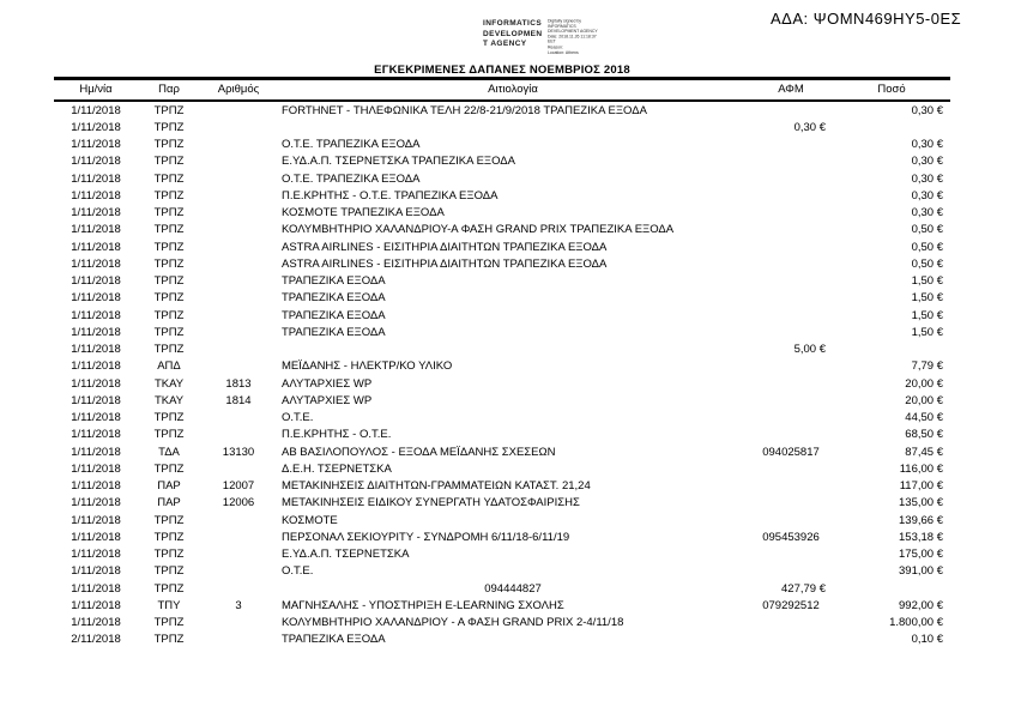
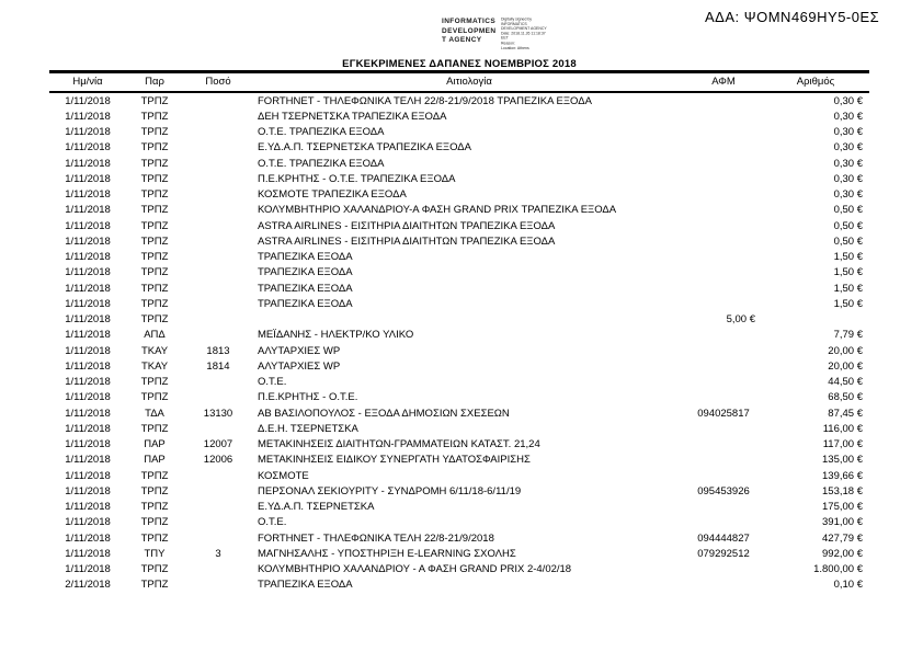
  ΑΔΑ: ΨΟΜΝ469ΗΥ5-0ΕΣ
  ΕΓΚΕΚΡΙΜΕΝΕΣ ΔΑΠΑΝΕΣ ΝΟΕΜΒΡΙΟΣ 2018
  Ημ/νία
  Παρ
- Αριθμός
+ Ποσό
  Αιτιολογία
  ΑΦΜ
- Ποσό
+ Αριθμός
  1/11/2018
  ΤΡΠΖ
  FORTHNET - ΤΗΛΕΦΩΝΙΚΑ ΤΕΛΗ 22/8-21/9/2018 ΤΡΑΠΕΖΙΚΑ ΕΞΟΔΑ
  0,30 €
  1/11/2018
  ΤΡΠΖ
+ ΔΕΗ ΤΣΕΡΝΕΤΣΚΑ ΤΡΑΠΕΖΙΚΑ ΕΞΟΔΑ
  0,30 €
  1/11/2018
  ΤΡΠΖ
  Ο.Τ.Ε. ΤΡΑΠΕΖΙΚΑ ΕΞΟΔΑ
  0,30 €
  1/11/2018
  ΤΡΠΖ
  Ε.ΥΔ.Α.Π. ΤΣΕΡΝΕΤΣΚΑ ΤΡΑΠΕΖΙΚΑ ΕΞΟΔΑ
  0,30 €
  1/11/2018
  ΤΡΠΖ
  Ο.Τ.Ε. ΤΡΑΠΕΖΙΚΑ ΕΞΟΔΑ
  0,30 €
  1/11/2018
  ΤΡΠΖ
  Π.Ε.ΚΡΗΤΗΣ - Ο.Τ.Ε. ΤΡΑΠΕΖΙΚΑ ΕΞΟΔΑ
  0,30 €
  1/11/2018
  ΤΡΠΖ
  ΚΟΣΜΟΤΕ ΤΡΑΠΕΖΙΚΑ ΕΞΟΔΑ
  0,30 €
  1/11/2018
  ΤΡΠΖ
  ΚΟΛΥΜΒΗΤΗΡΙΟ ΧΑΛΑΝΔΡΙΟΥ-Α ΦΑΣΗ GRAND PRIX ΤΡΑΠΕΖΙΚΑ ΕΞΟΔΑ
  0,50 €
  1/11/2018
  ΤΡΠΖ
  ASTRA AIRLINES - ΕΙΣΙΤΗΡΙΑ ΔΙΑΙΤΗΤΩΝ ΤΡΑΠΕΖΙΚΑ ΕΞΟΔΑ
  0,50 €
  1/11/2018
  ΤΡΠΖ
  ASTRA AIRLINES - ΕΙΣΙΤΗΡΙΑ ΔΙΑΙΤΗΤΩΝ ΤΡΑΠΕΖΙΚΑ ΕΞΟΔΑ
  0,50 €
  1/11/2018
  ΤΡΠΖ
  ΤΡΑΠΕΖΙΚΑ ΕΞΟΔΑ
  1,50 €
  1/11/2018
  ΤΡΠΖ
  ΤΡΑΠΕΖΙΚΑ ΕΞΟΔΑ
  1,50 €
  1/11/2018
  ΤΡΠΖ
  ΤΡΑΠΕΖΙΚΑ ΕΞΟΔΑ
  1,50 €
  1/11/2018
  ΤΡΠΖ
  ΤΡΑΠΕΖΙΚΑ ΕΞΟΔΑ
  1,50 €
  1/11/2018
  ΤΡΠΖ
  5,00 €
  1/11/2018
  ΑΠΔ
  ΜΕΪΔΑΝΗΣ - ΗΛΕΚΤΡ/ΚΟ ΥΛΙΚΟ
  7,79 €
  1/11/2018
  ΤΚΑΥ
  1813
  ΑΛΥΤΑΡΧΙΕΣ WP
  20,00 €
  1/11/2018
  ΤΚΑΥ
  1814
  ΑΛΥΤΑΡΧΙΕΣ WP
  20,00 €
  1/11/2018
  ΤΡΠΖ
  Ο.Τ.Ε.
  44,50 €
  1/11/2018
  ΤΡΠΖ
  Π.Ε.ΚΡΗΤΗΣ - Ο.Τ.Ε.
  68,50 €
  1/11/2018
  ΤΔΑ
  13130
- ΑΒ ΒΑΣΙΛΟΠΟΥΛΟΣ - ΕΞΟΔΑ ΜΕΪΔΑΝΗΣ ΣΧΕΣΕΩΝ
+ ΑΒ ΒΑΣΙΛΟΠΟΥΛΟΣ - ΕΞΟΔΑ ΔΗΜΟΣΙΩΝ ΣΧΕΣΕΩΝ
  094025817
  87,45 €
  1/11/2018
  ΤΡΠΖ
  Δ.Ε.Η. ΤΣΕΡΝΕΤΣΚΑ
  116,00 €
  1/11/2018
  ΠΑΡ
  12007
  ΜΕΤΑΚΙΝΗΣΕΙΣ ΔΙΑΙΤΗΤΩΝ-ΓΡΑΜΜΑΤΕΙΩΝ ΚΑΤΑΣΤ. 21,24
  117,00 €
  1/11/2018
  ΠΑΡ
  12006
  ΜΕΤΑΚΙΝΗΣΕΙΣ ΕΙΔΙΚΟΥ ΣΥΝΕΡΓΑΤΗ ΥΔΑΤΟΣΦΑΙΡΙΣΗΣ
  135,00 €
  1/11/2018
  ΤΡΠΖ
  ΚΟΣΜΟΤΕ
  139,66 €
  1/11/2018
  ΤΡΠΖ
  ΠΕΡΣΟΝΑΛ ΣΕΚΙΟΥΡΙΤΥ - ΣΥΝΔΡΟΜΗ 6/11/18-6/11/19
  095453926
  153,18 €
  1/11/2018
  ΤΡΠΖ
  Ε.ΥΔ.Α.Π. ΤΣΕΡΝΕΤΣΚΑ
  175,00 €
  1/11/2018
  ΤΡΠΖ
  Ο.Τ.Ε.
  391,00 €
  1/11/2018
  ΤΡΠΖ
+ FORTHNET - ΤΗΛΕΦΩΝΙΚΑ ΤΕΛΗ 22/8-21/9/2018
  094444827
  427,79 €
  1/11/2018
  ΤΠΥ
  3
  ΜΑΓΝΗΣΑΛΗΣ - ΥΠΟΣΤΗΡΙΞΗ E-LEARNING ΣΧΟΛΗΣ
  079292512
  992,00 €
  1/11/2018
  ΤΡΠΖ
- ΚΟΛΥΜΒΗΤΗΡΙΟ ΧΑΛΑΝΔΡΙΟΥ - Α ΦΑΣΗ GRAND PRIX 2-4/11/18
+ ΚΟΛΥΜΒΗΤΗΡΙΟ ΧΑΛΑΝΔΡΙΟΥ - Α ΦΑΣΗ GRAND PRIX 2-4/02/18
  1.800,00 €
  2/11/2018
  ΤΡΠΖ
  ΤΡΑΠΕΖΙΚΑ ΕΞΟΔΑ
  0,10 €
